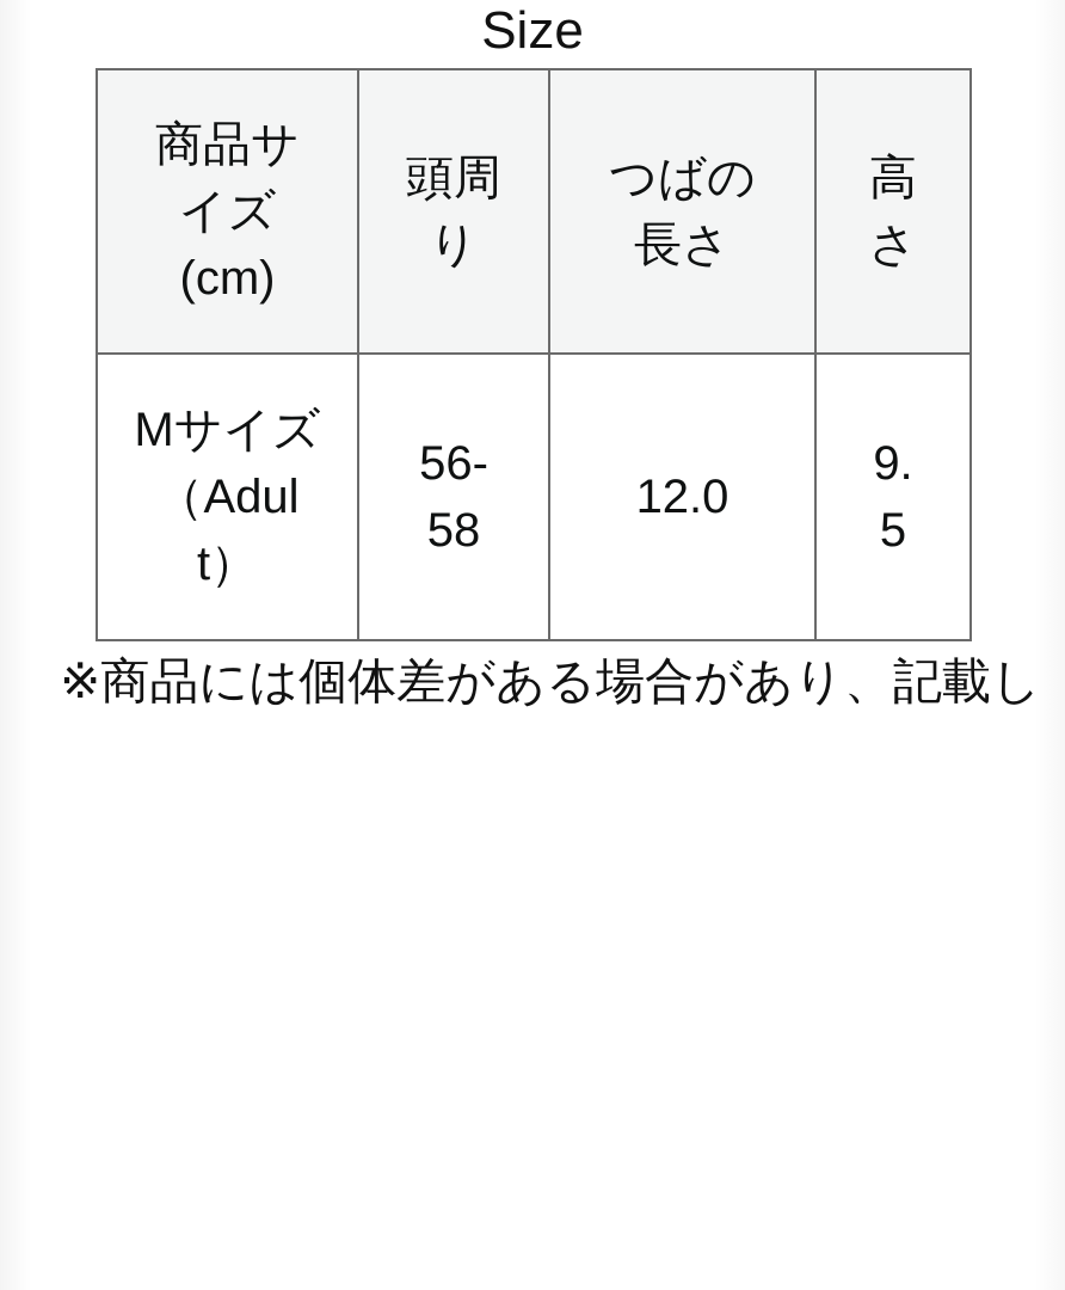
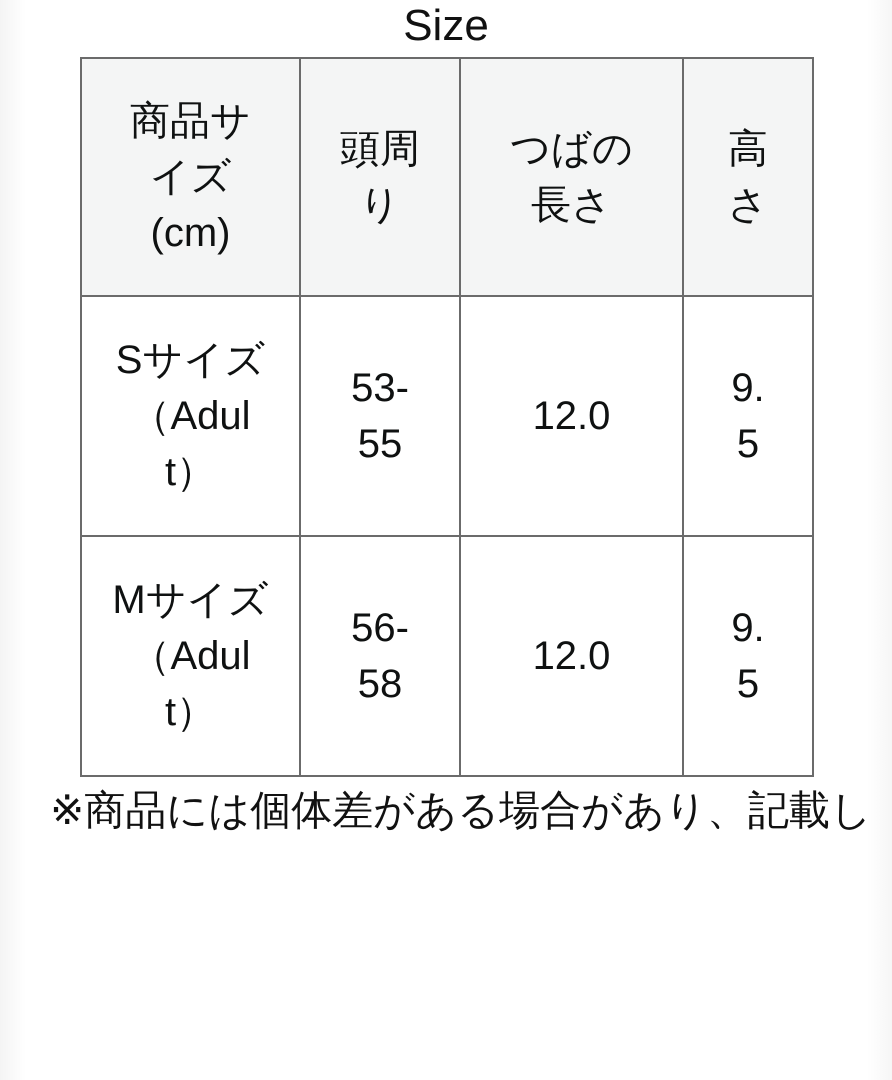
  Size
  商品サ イズ (cm)	頭周 り	つばの 長さ	高 さ
+ Sサイズ （Adul t）	53- 55	12.0	9. 5
  Mサイズ （Adul t）	56- 58	12.0	9. 5
  ※商品には個体差がある場合があり、記載し
